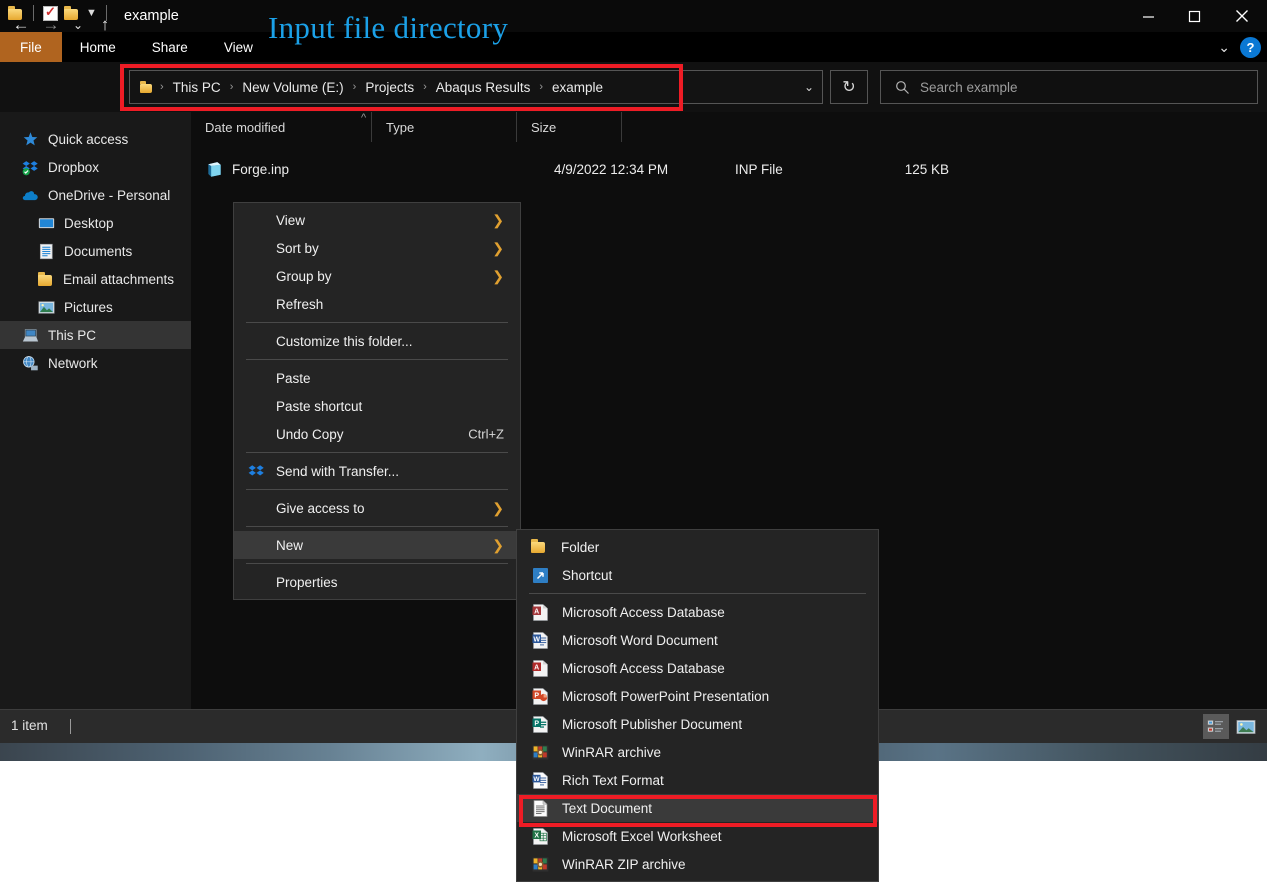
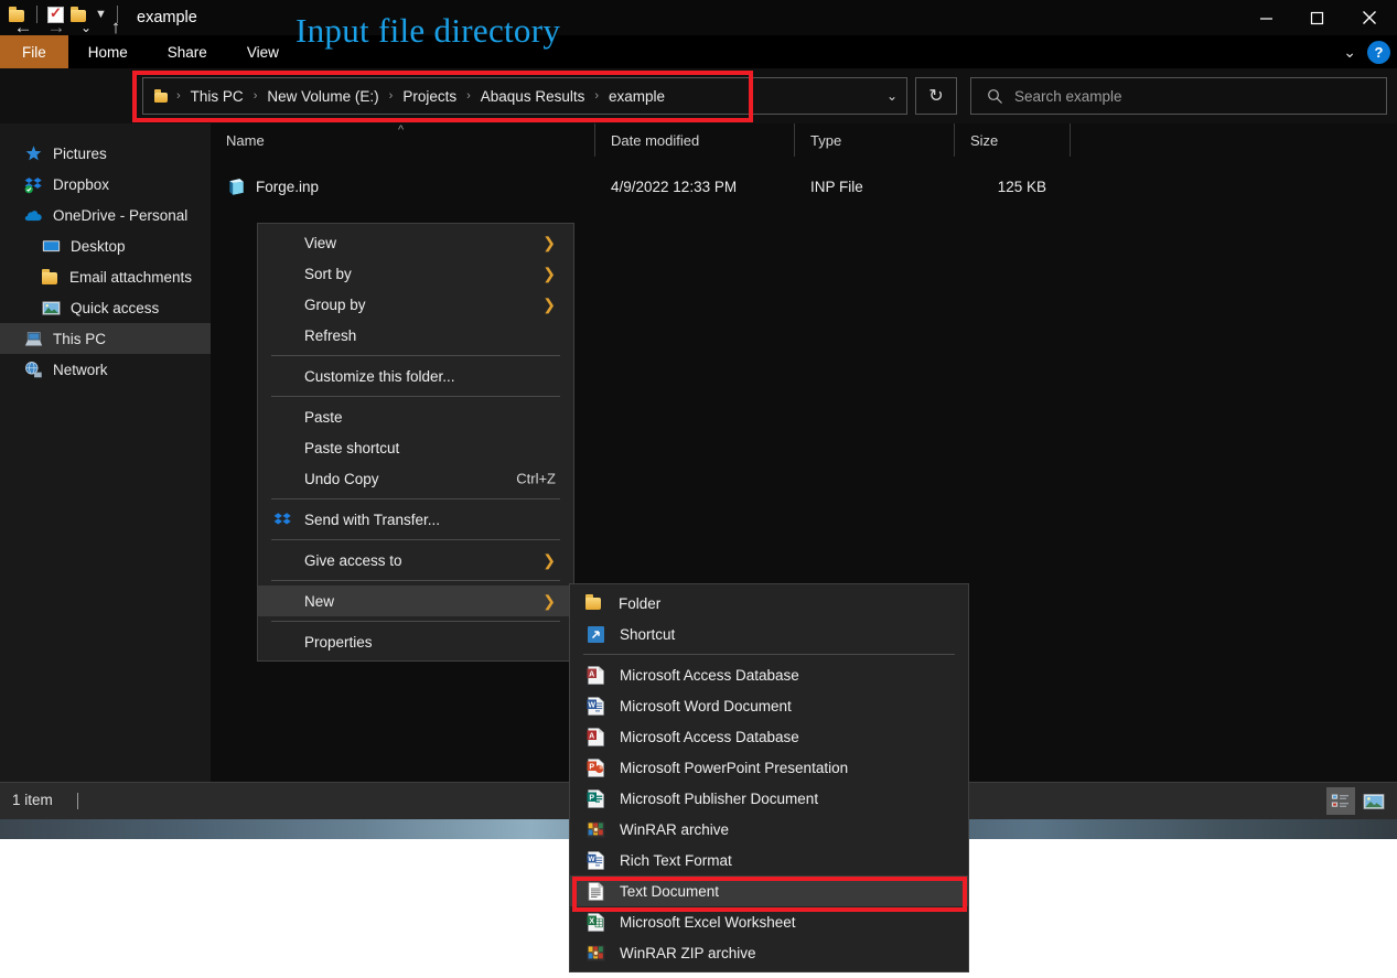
  ▼
  example
  File
  Home
  Share
  View
  ⌄
  ?
  Input file directory
  ←
  →
  ⌄
  ↑
  ›
  This PC
  ›
  New Volume (E:)
  ›
  Projects
  ›
  Abaqus Results
  ›
  example
  ⌄
  ↻
  Search example
- Quick access
+ Pictures
  Dropbox
  OneDrive - Personal
  Desktop
- Documents
  Email attachments
- Pictures
+ Quick access
  This PC
  Network
+ Name
  Date modified
  Type
  Size
  ^
  Forge.inp
- 4/9/2022 12:34 PM
+ 4/9/2022 12:33 PM
  INP File
  125 KB
  1 item
  View
  ❯
  Sort by
  ❯
  Group by
  ❯
  Refresh
  Customize this folder...
  Paste
  Paste shortcut
  Undo Copy
  Ctrl+Z
  Send with Transfer...
  Give access to
  ❯
  New
  ❯
  Properties
  Folder
  Shortcut
  Microsoft Access Database
  Microsoft Word Document
  Microsoft Access Database
  Microsoft PowerPoint Presentation
  Microsoft Publisher Document
  WinRAR archive
  Rich Text Format
  Text Document
  Microsoft Excel Worksheet
  WinRAR ZIP archive
